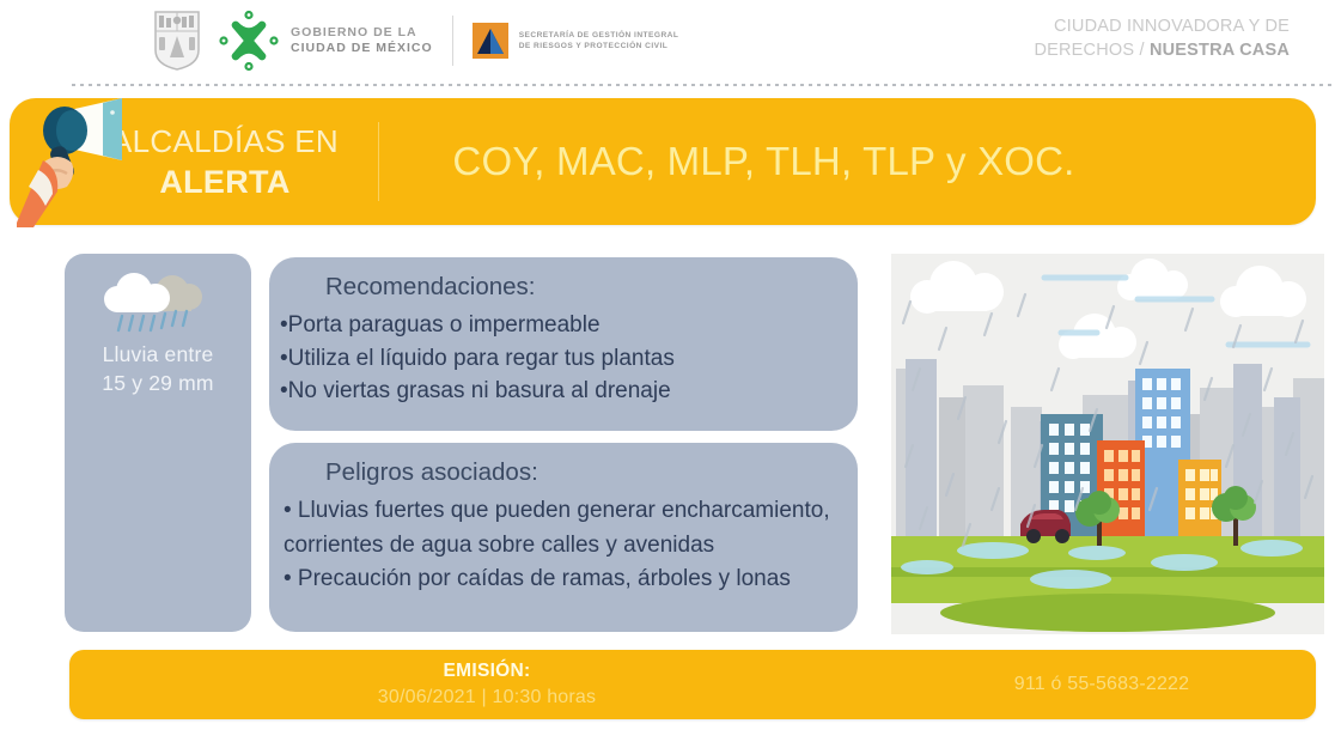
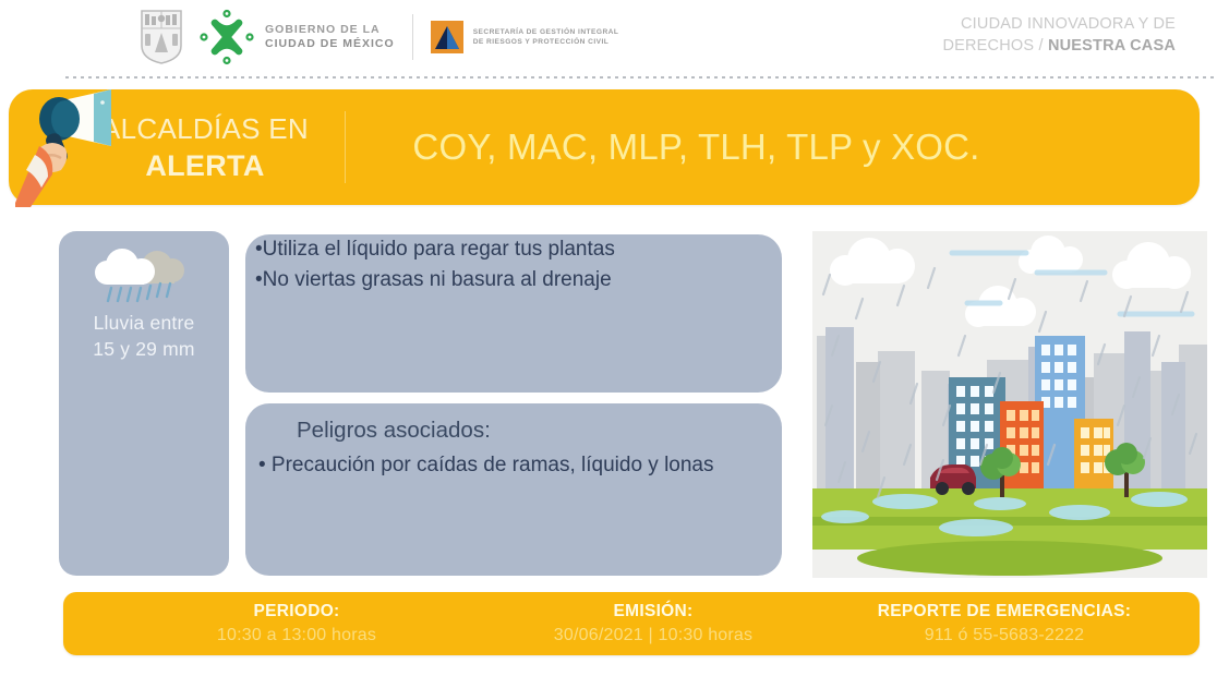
  GOBIERNO DE LA
  CIUDAD DE MÉXICO
  CIUDAD INNOVADORA Y DE
  DERECHOS / NUESTRA CASA
  LCALDÍAS EN
  ALERTA
  COY, MAC, MLP, TLH, TLP y XOC.
  Lluvia entre
  15 y 29 mm
- Recomendaciones:
- •Porta paraguas o impermeable
  •Utiliza el líquido para regar tus plantas
  •No viertas grasas ni basura al drenaje
  Peligros asociados:
- • Lluvias fuertes que pueden generar encharcamiento, corrientes de agua sobre calles y avenidas
- • Precaución por caídas de ramas, árboles y lonas
+ • Precaución por caídas de ramas, líquido y lonas
+ PERIODO:
+ 10:30 a 13:00 horas
  EMISIÓN:
  30/06/2021 | 10:30 horas
+ REPORTE DE EMERGENCIAS:
  911 ó 55-5683-2222
